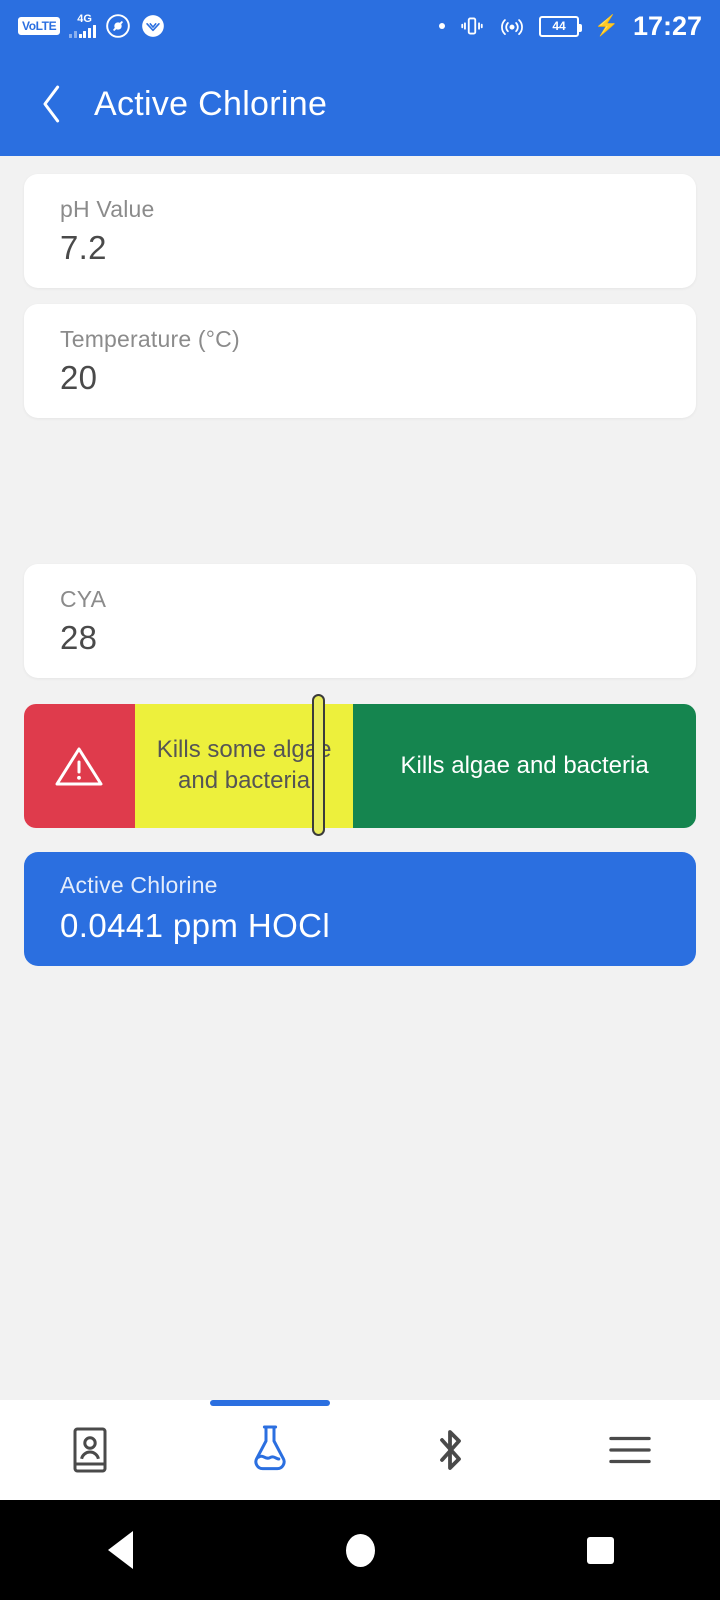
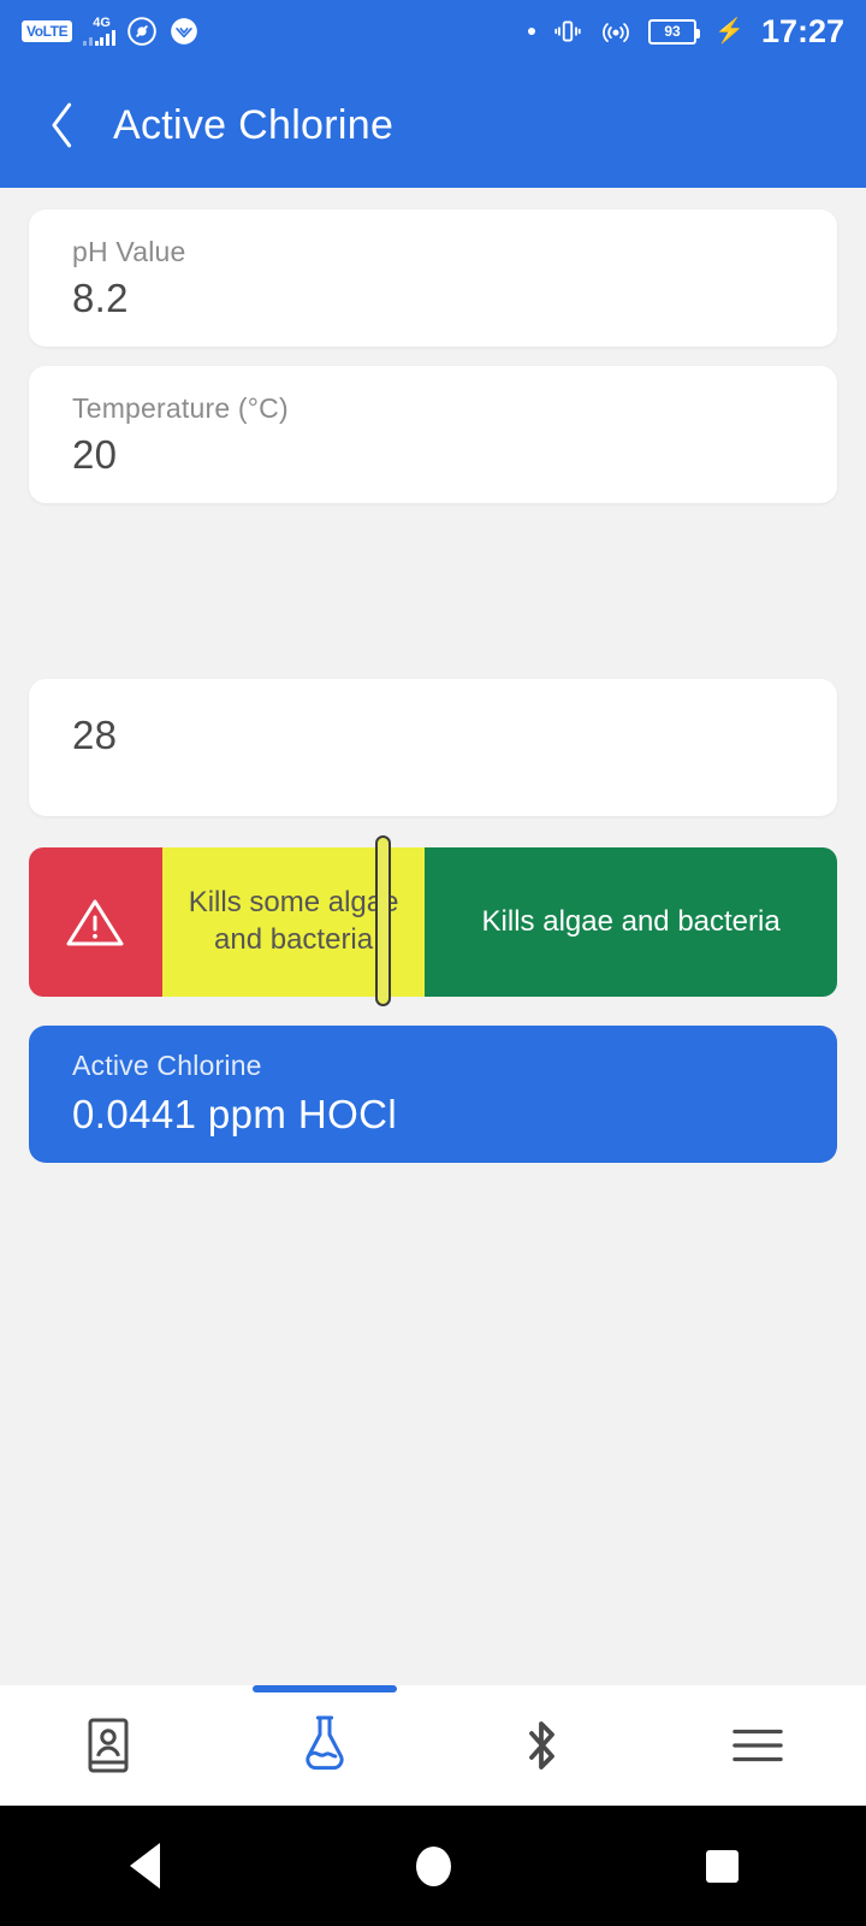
  VoLTE
  4G
- 44
+ 93
  ⚡
  17:27
  Active Chlorine
  pH Value
- 7.2
+ 8.2
  Temperature (°C)
  20
- CYA
  28
  Kills some alg and bacteria
  Kills algae and bacteria
  Active Chlorine
  0.0441 ppm HOCl
